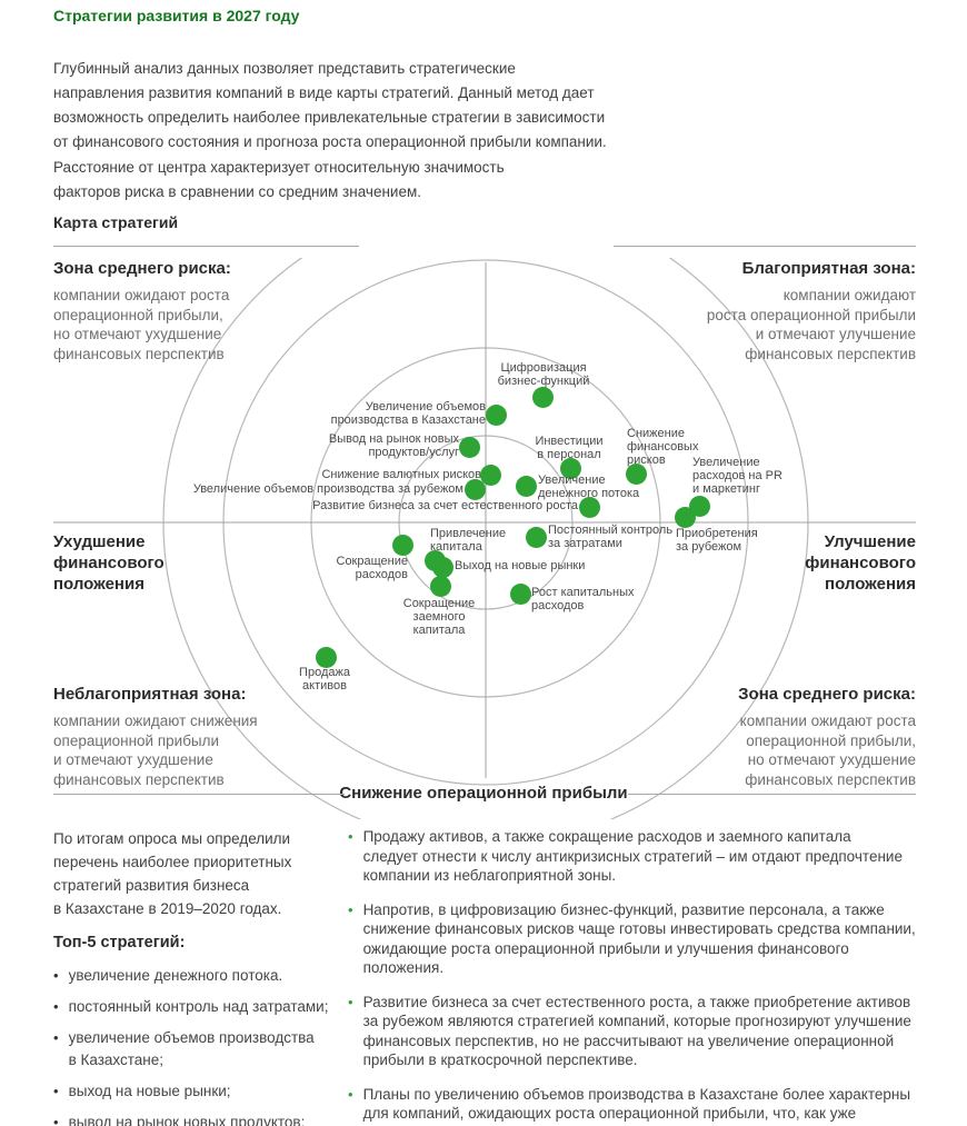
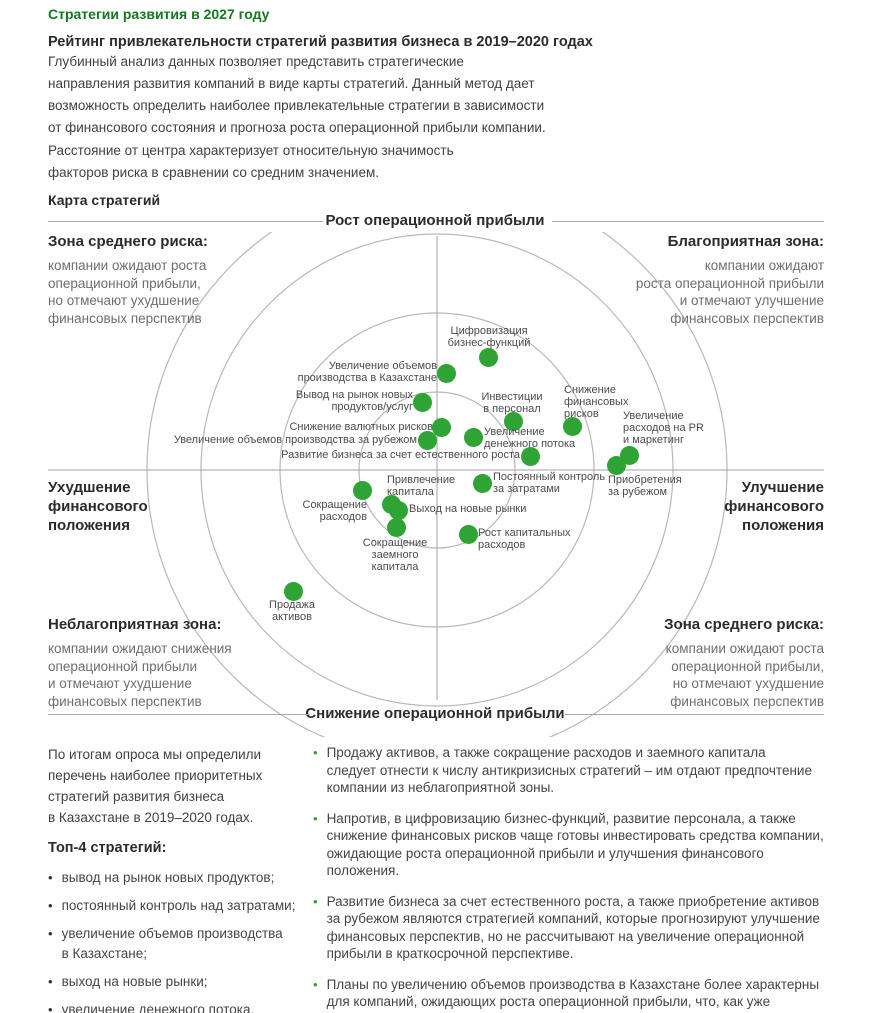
  Стратегии развития в 2027 году
+ Рейтинг привлекательности стратегий развития бизнеса в 2019–2020 годах
  Глубинный анализ данных позволяет представить стратегические
  направления развития компаний в виде карты стратегий. Данный метод дает
  возможность определить наиболее привлекательные стратегии в зависимости
  от финансового состояния и прогноза роста операционной прибыли компании.
  Расстояние от центра характеризует относительную значимость
  факторов риска в сравнении со средним значением.
  Карта стратегий
+ Рост операционной прибыли
  Цифровизация
  бизнес-функций
  Увеличение объемов
  производства в Казахстане
  Вывод на рынок новых
  продуктов/услуг
  Инвестиции
  в персонал
  Снижение
  финансовых
  рисков
  Снижение валютных рисков
  Увеличение объемов производства за рубежом
  Увеличение
  денежного потока
  Развитие бизнеса за счет естественного роста
  Увеличение
  расходов на PR
  и маркетинг
  Приобретения
  за рубежом
  Постоянный контроль
  за затратами
  Привлечение
  капитала
  Выход на новые рынки
  Сокращение
  расходов
  Сокращение
  заемного
  капитала
  Рост капитальных
  расходов
  Продажа
  активов
  Зона среднего риска:
  компании ожидают роста
  операционной прибыли,
  но отмечают ухудшение
  финансовых перспектив
  Благоприятная зона:
  компании ожидают
  роста операционной прибыли
  и отмечают улучшение
  финансовых перспектив
  Неблагоприятная зона:
  компании ожидают снижения
  операционной прибыли
  и отмечают ухудшение
  финансовых перспектив
  Зона среднего риска:
  компании ожидают роста
  операционной прибыли,
  но отмечают ухудшение
  финансовых перспектив
  Ухудшение
  финансового
  положения
  Улучшение
  финансового
  положения
  Снижение операционной прибыли
  По итогам опроса мы определили
  перечень наиболее приоритетных
  стратегий развития бизнеса
  в Казахстане в 2019–2020 годах.
- Топ-5 стратегий:
+ Топ-4 стратегий:
  •
- увеличение денежного потока.
+ вывод на рынок новых продуктов;
  •
  постоянный контроль над затратами;
  •
  увеличение объемов производства
  в Казахстане;
  •
  выход на новые рынки;
  •
- вывод на рынок новых продуктов;
+ увеличение денежного потока.
  •
  Продажу активов, а также сокращение расходов и заемного капитала
  следует отнести к числу антикризисных стратегий – им отдают предпочтение
  компании из неблагоприятной зоны.
  •
  Напротив, в цифровизацию бизнес-функций, развитие персонала, а также
  снижение финансовых рисков чаще готовы инвестировать средства компании,
  ожидающие роста операционной прибыли и улучшения финансового положения.
  •
  Развитие бизнеса за счет естественного роста, а также приобретение активов
  за рубежом являются стратегией компаний, которые прогнозируют улучшение
  финансовых перспектив, но не рассчитывают на увеличение операционной
  прибыли в краткосрочной перспективе.
  •
  Планы по увеличению объемов производства в Казахстане более характерны
  для компаний, ожидающих роста операционной прибыли, что, как уже
